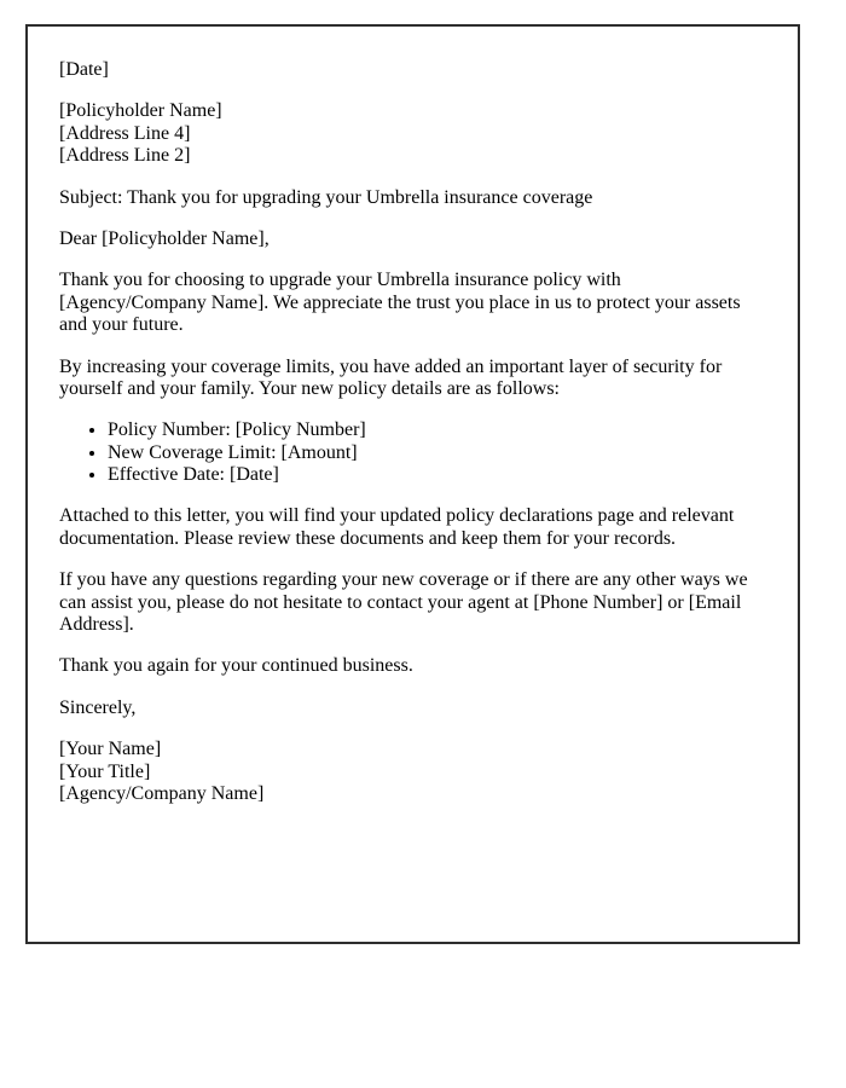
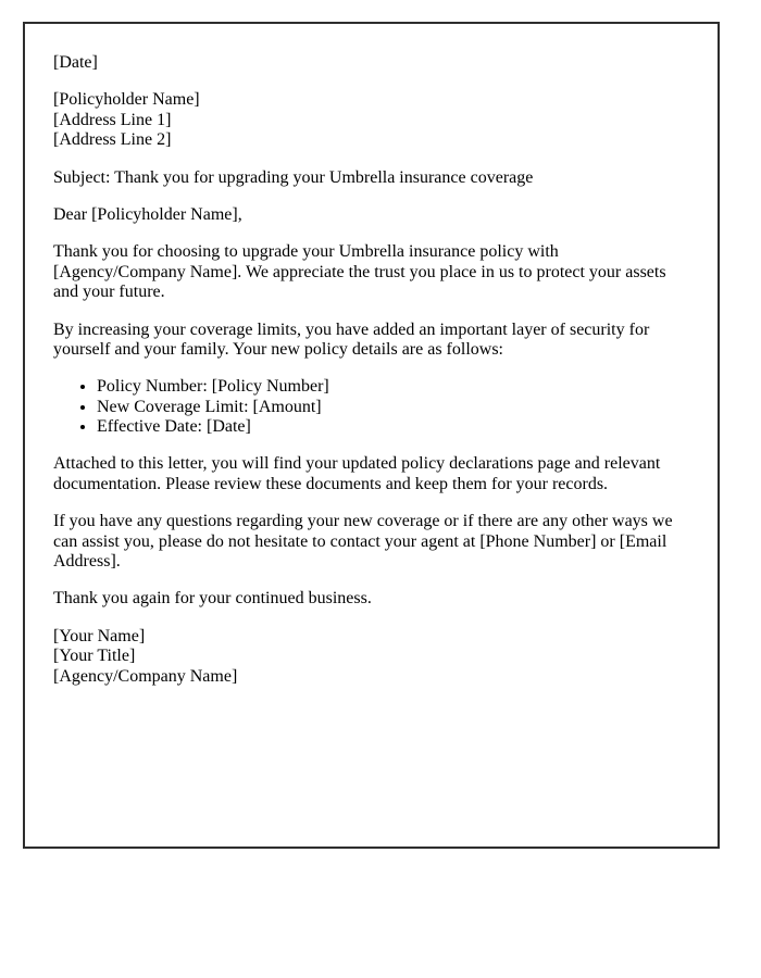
  [Date]
  [Policyholder Name]
- [Address Line 4]
+ [Address Line 1]
  [Address Line 2]
  Subject: Thank you for upgrading your Umbrella insurance coverage
  Dear [Policyholder Name],
  Thank you for choosing to upgrade your Umbrella insurance policy with [Agency/Company Name]. We appreciate the trust you place in us to protect your assets and your future.
  By increasing your coverage limits, you have added an important layer of security for yourself and your family. Your new policy details are as follows:
  Policy Number: [Policy Number]
  New Coverage Limit: [Amount]
  Effective Date: [Date]
  Attached to this letter, you will find your updated policy declarations page and relevant documentation. Please review these documents and keep them for your records.
  If you have any questions regarding your new coverage or if there are any other ways we can assist you, please do not hesitate to contact your agent at [Phone Number] or [Email Address].
  Thank you again for your continued business.
- Sincerely,
  [Your Name]
  [Your Title]
  [Agency/Company Name]
